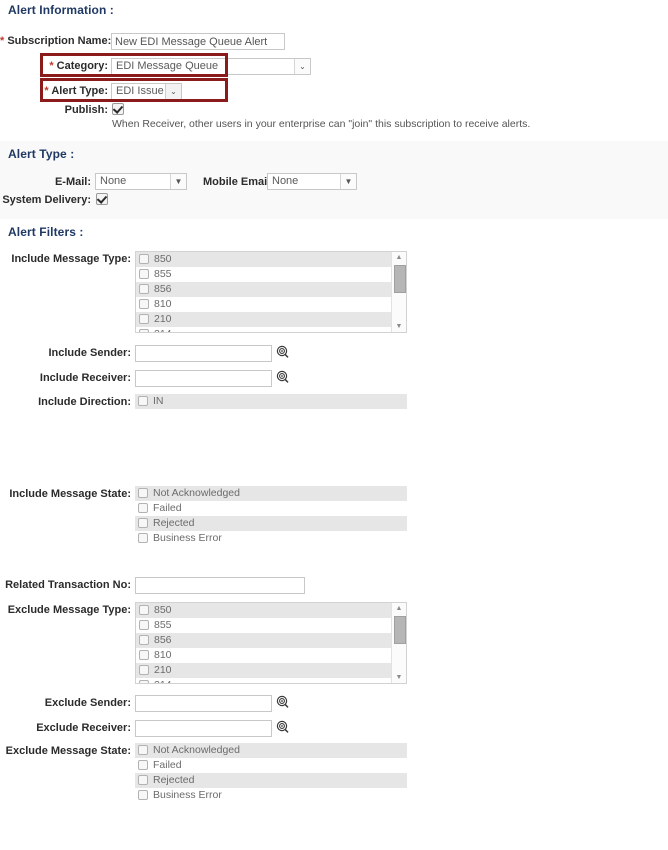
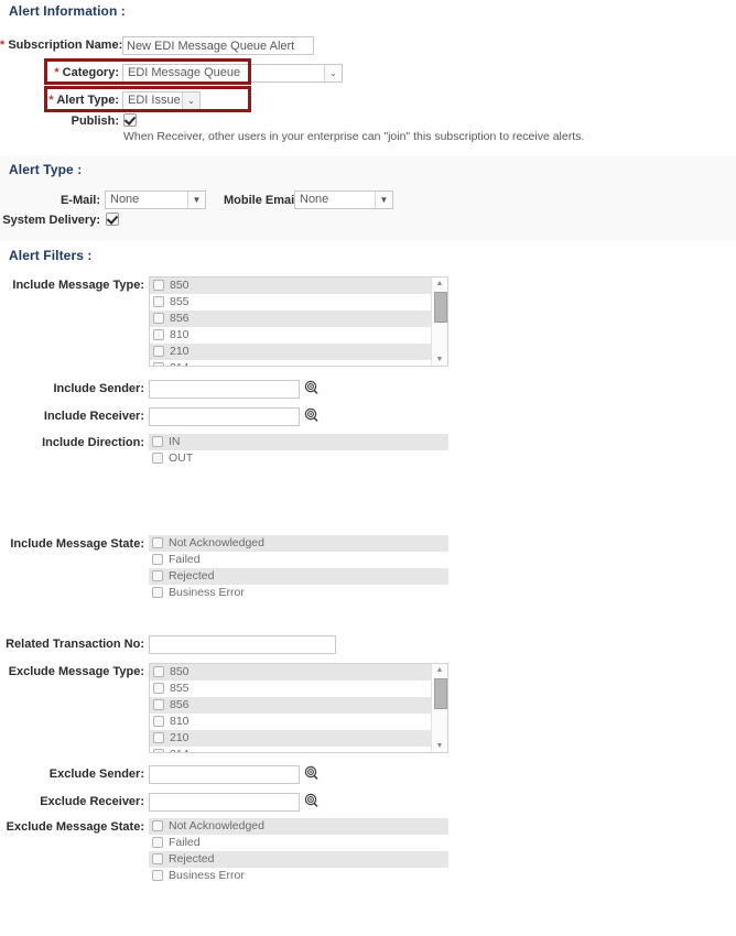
  Alert Information :
  * Subscription Name:
  New EDI Message Queue Alert
  * Category:
  EDI Message Queue
  ⌄
  * Alert Type:
  EDI Issue
  ⌄
  Publish:
  When Receiver, other users in your enterprise can "join" this subscription to receive alerts.
  Alert Type :
  E-Mail:
  None
  ▼
  Mobile Emai
  None
  ▼
  System Delivery:
  Alert Filters :
  Include Message Type:
  850
  855
  856
  810
  210
  Include Sender:
  Include Receiver:
  Include Direction:
  IN
+ OUT
  Include Message State:
  Not Acknowledged
  Failed
  Rejected
  Business Error
  Related Transaction No:
  Exclude Message Type:
  850
  855
  856
  810
  210
  Exclude Sender:
  Exclude Receiver:
  Exclude Message State:
  Not Acknowledged
  Failed
  Rejected
  Business Error
